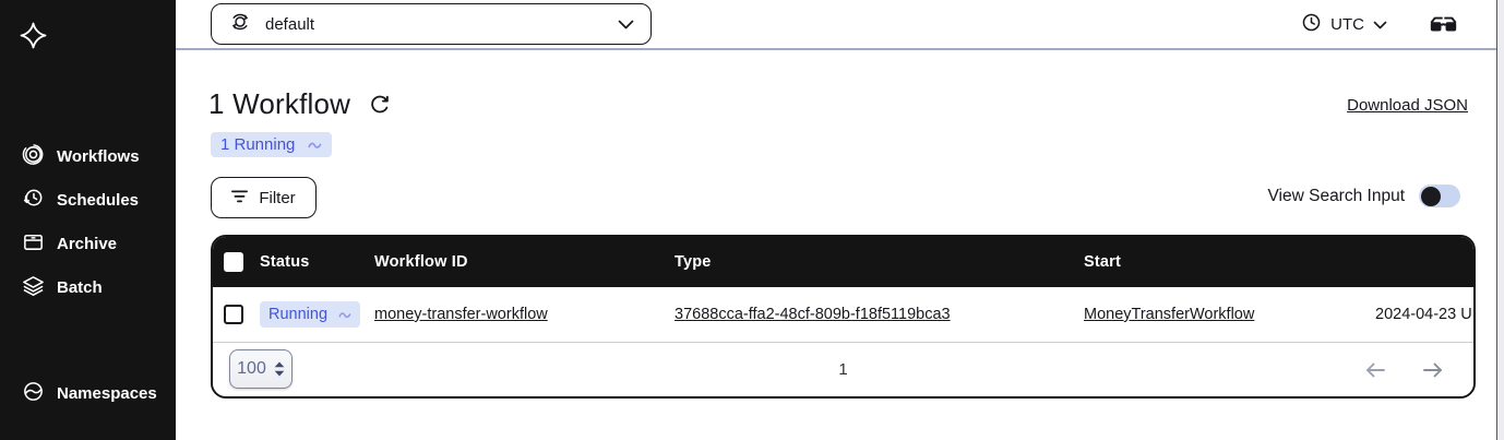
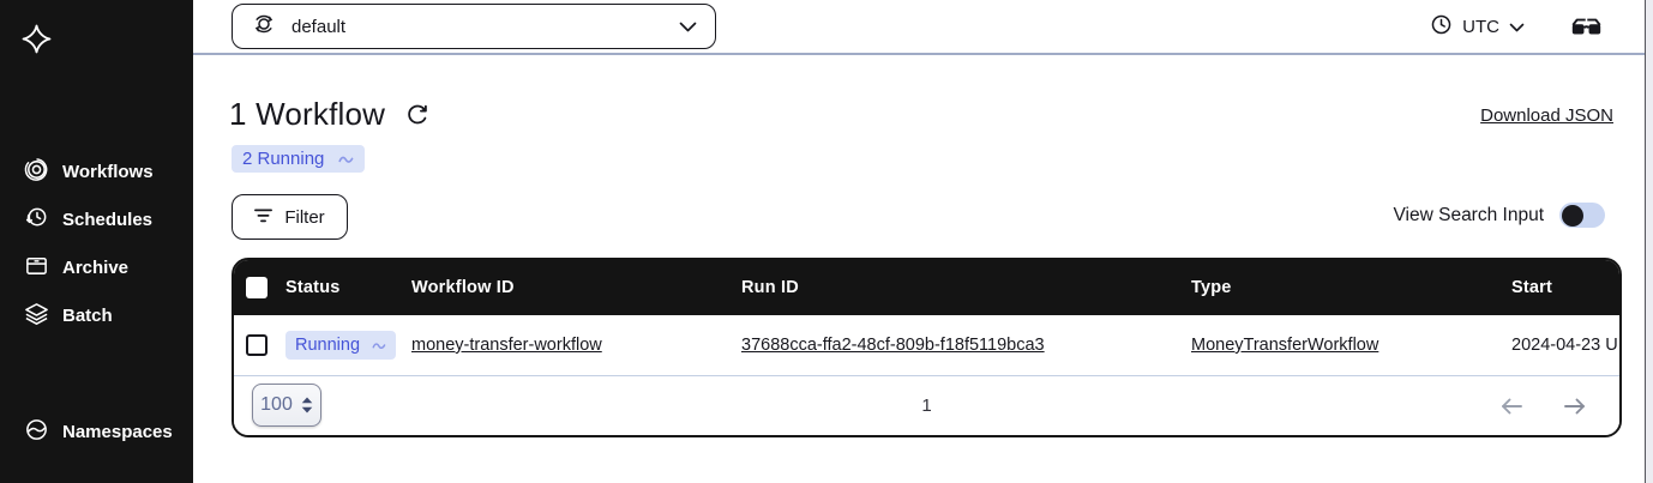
  Workflows
  Schedules
  Archive
  Batch
  Namespaces
  default
  UTC
  1 Workflow
  Download JSON
- 1 Running
+ 2 Running
  Filter
  View Search Input
  Status
  Workflow ID
+ Run ID
  Type
  Start
  Running
  money-transfer-workflow
  37688cca-ffa2-48cf-809b-f18f5119bca3
  MoneyTransferWorkflow
  2024-04-23 U
  100
  1
